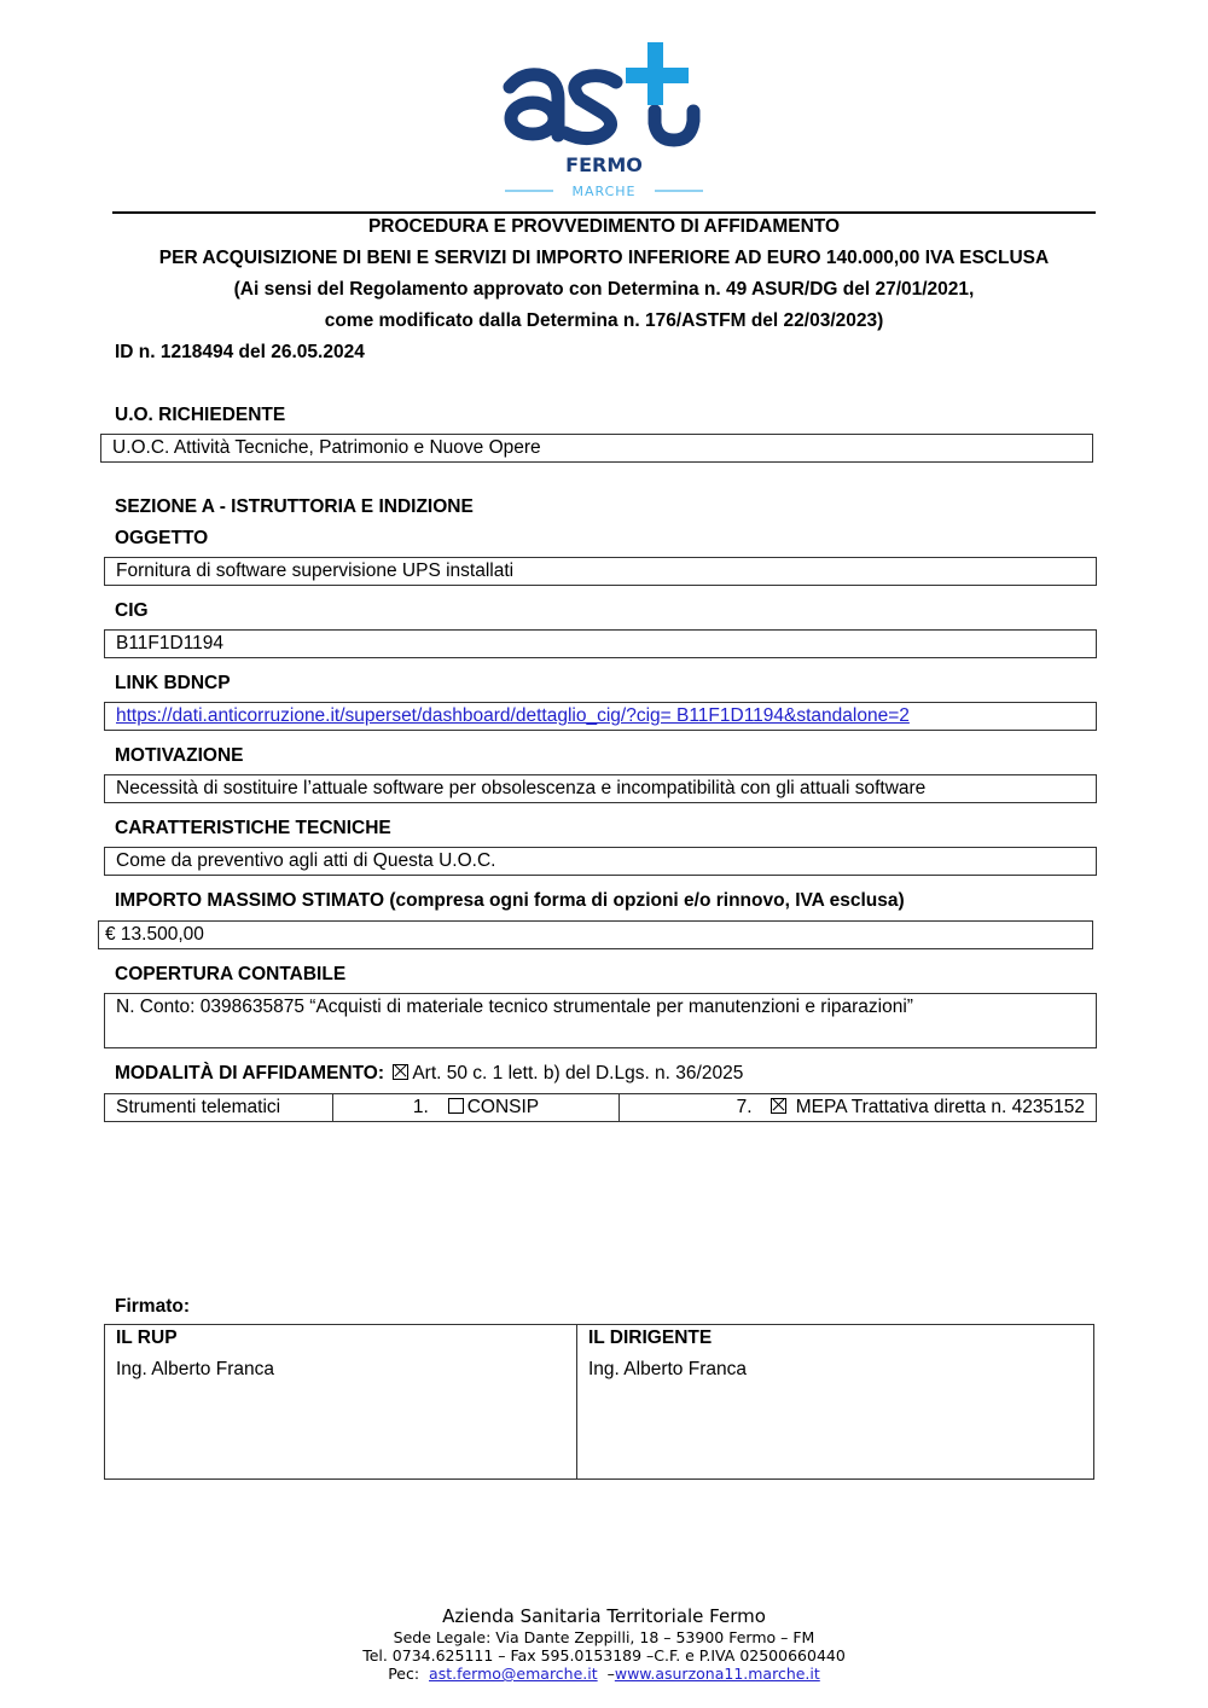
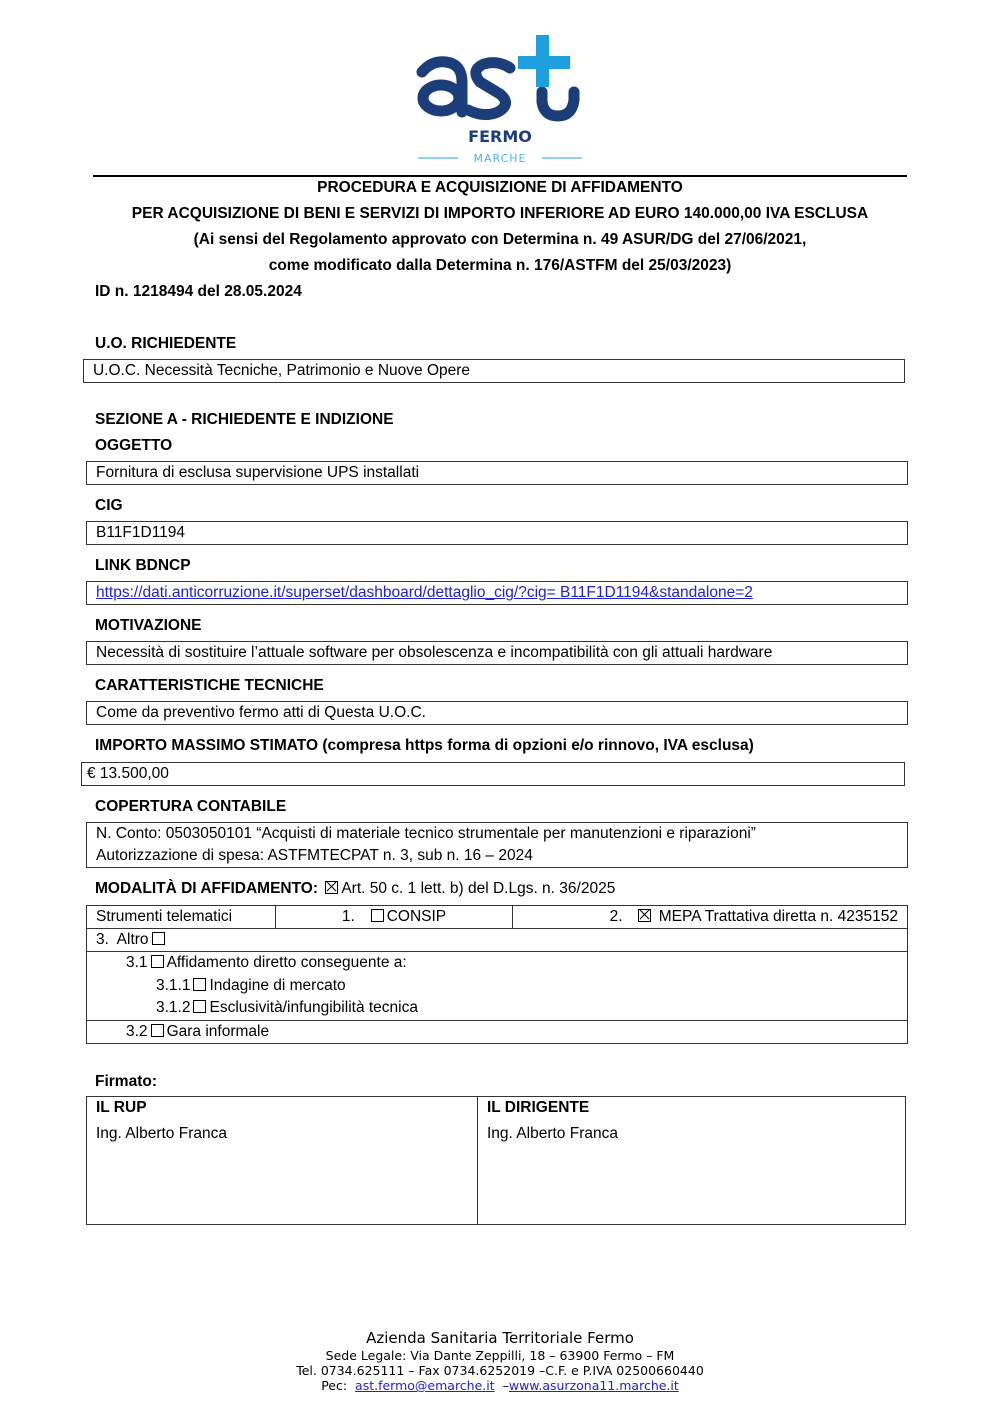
  FERMO
  MARCHE
- PROCEDURA E PROVVEDIMENTO DI AFFIDAMENTO
+ PROCEDURA E ACQUISIZIONE DI AFFIDAMENTO
  PER ACQUISIZIONE DI BENI E SERVIZI DI IMPORTO INFERIORE AD EURO 140.000,00 IVA ESCLUSA
- (Ai sensi del Regolamento approvato con Determina n. 49 ASUR/DG del 27/01/2021,
+ (Ai sensi del Regolamento approvato con Determina n. 49 ASUR/DG del 27/06/2021,
- come modificato dalla Determina n. 176/ASTFM del 22/03/2023)
+ come modificato dalla Determina n. 176/ASTFM del 25/03/2023)
- ID n. 1218494 del 26.05.2024
+ ID n. 1218494 del 28.05.2024
  U.O. RICHIEDENTE
- U.O.C. Attività Tecniche, Patrimonio e Nuove Opere
+ U.O.C. Necessità Tecniche, Patrimonio e Nuove Opere
- SEZIONE A - ISTRUTTORIA E INDIZIONE
+ SEZIONE A - RICHIEDENTE E INDIZIONE
  OGGETTO
- Fornitura di software supervisione UPS installati
+ Fornitura di esclusa supervisione UPS installati
  CIG
  B11F1D1194
  LINK BDNCP
  https://dati.anticorruzione.it/superset/dashboard/dettaglio_cig/?cig= B11F1D1194&standalone=2
  MOTIVAZIONE
- Necessità di sostituire l’attuale software per obsolescenza e incompatibilità con gli attuali software
+ Necessità di sostituire l’attuale software per obsolescenza e incompatibilità con gli attuali hardware
  CARATTERISTICHE TECNICHE
- Come da preventivo agli atti di Questa U.O.C.
+ Come da preventivo fermo atti di Questa U.O.C.
- IMPORTO MASSIMO STIMATO (compresa ogni forma di opzioni e/o rinnovo, IVA esclusa)
+ IMPORTO MASSIMO STIMATO (compresa https forma di opzioni e/o rinnovo, IVA esclusa)
  € 13.500,00
  COPERTURA CONTABILE
- N. Conto: 0398635875 “Acquisti di materiale tecnico strumentale per manutenzioni e riparazioni”
+ N. Conto: 0503050101 “Acquisti di materiale tecnico strumentale per manutenzioni e riparazioni”
+ Autorizzazione di spesa: ASTFMTECPAT n. 3, sub n. 16 – 2024
  MODALITÀ DI AFFIDAMENTO: Art. 50 c. 1 lett. b) del D.Lgs. n. 36/2025
- Strumenti telematici	1. CONSIP	7. MEPA Trattativa diretta n. 4235152
+ Strumenti telematici	1. CONSIP	2. MEPA Trattativa diretta n. 4235152
+ 3. Altro
+ 3.1 Affidamento diretto conseguente a: 3.1.1 Indagine di mercato 3.1.2 Esclusività/infungibilità tecnica
+ 3.2 Gara informale
  Firmato:
  IL RUP Ing. Alberto Franca	IL DIRIGENTE Ing. Alberto Franca
  Azienda Sanitaria Territoriale Fermo
- Sede Legale: Via Dante Zeppilli, 18 – 53900 Fermo – FM
+ Sede Legale: Via Dante Zeppilli, 18 – 63900 Fermo – FM
- Tel. 0734.625111 – Fax 595.0153189 –C.F. e P.IVA 02500660440
+ Tel. 0734.625111 – Fax 0734.6252019 –C.F. e P.IVA 02500660440
  Pec: ast.fermo@emarche.it –www.asurzona11.marche.it
